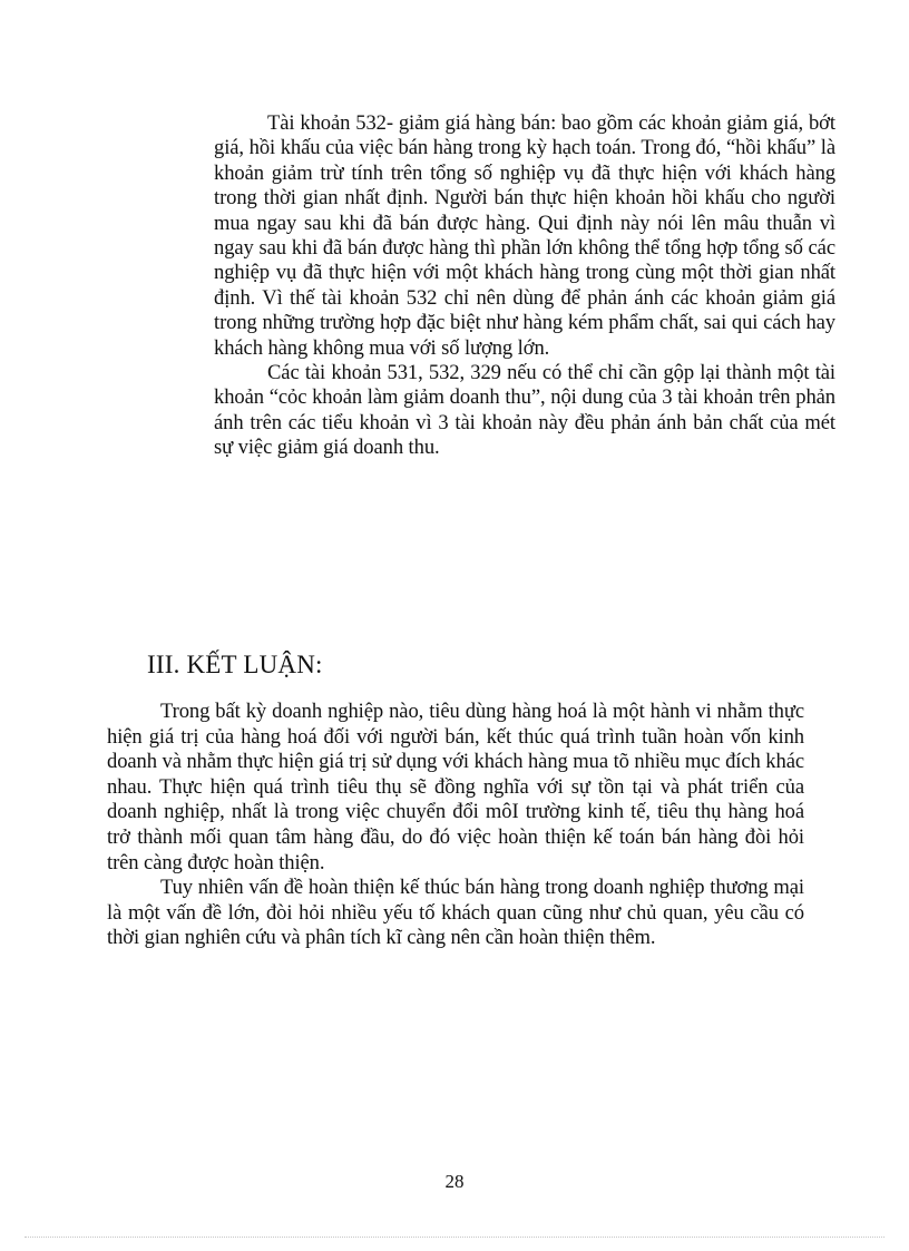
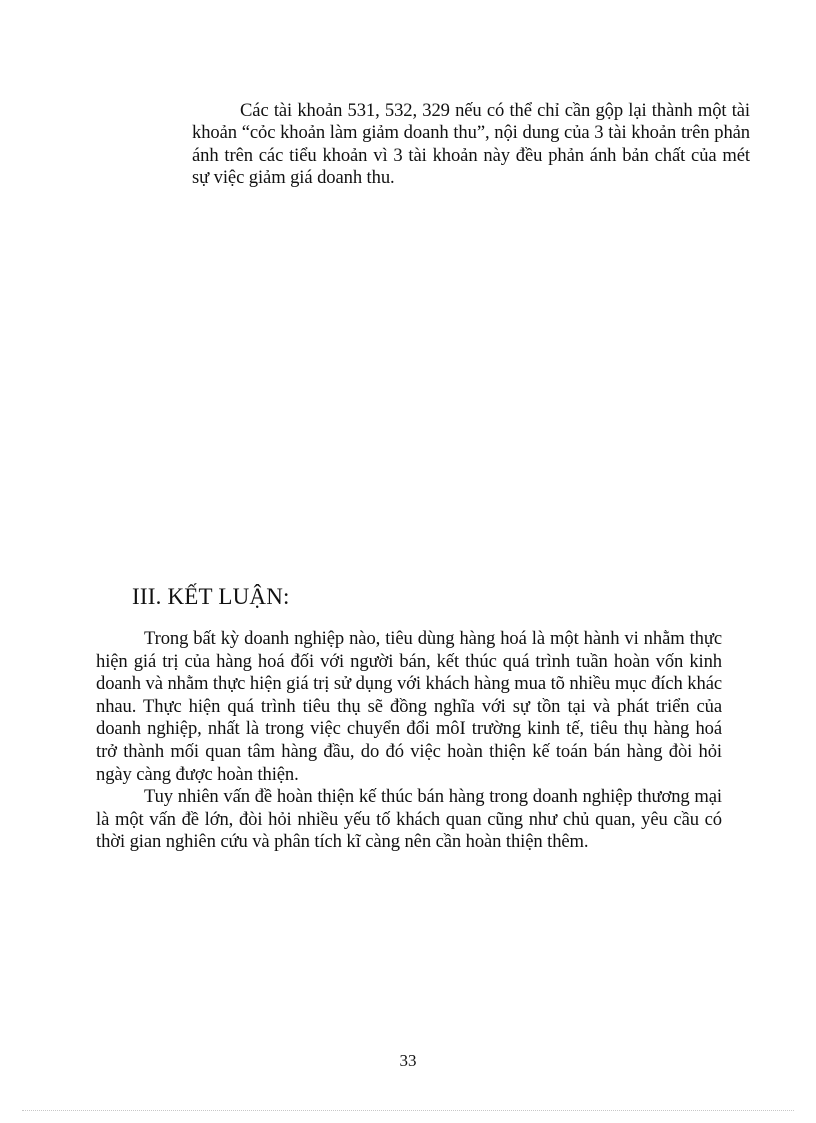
- Tài khoản 532- giảm giá hàng bán: bao gồm các khoản giảm giá, bớt giá, hồi khấu của việc bán hàng trong kỳ hạch toán. Trong đó, “hồi khấu” là khoản giảm trừ tính trên tổng số nghiệp vụ đã thực hiện với khách hàng trong thời gian nhất định. Người bán thực hiện khoản hồi khấu cho người mua ngay sau khi đã bán được hàng. Qui định này nói lên mâu thuẫn vì ngay sau khi đã bán được hàng thì phần lớn không thể tổng hợp tổng số các nghiệp vụ đã thực hiện với một khách hàng trong cùng một thời gian nhất định. Vì thế tài khoản 532 chỉ nên dùng để phản ánh các khoản giảm giá trong những trường hợp đặc biệt như hàng kém phẩm chất, sai qui cách hay khách hàng không mua với số lượng lớn.
  Các tài khoản 531, 532, 329 nếu có thể chỉ cần gộp lại thành một tài khoản “cỏc khoản làm giảm doanh thu”, nội dung của 3 tài khoản trên phản ánh trên các tiểu khoản vì 3 tài khoản này đều phản ánh bản chất của mét sự việc giảm giá doanh thu.
  III. KẾT LUẬN:
- Trong bất kỳ doanh nghiệp nào, tiêu dùng hàng hoá là một hành vi nhằm thực hiện giá trị của hàng hoá đối với người bán, kết thúc quá trình tuần hoàn vốn kinh doanh và nhằm thực hiện giá trị sử dụng với khách hàng mua tõ nhiều mục đích khác nhau. Thực hiện quá trình tiêu thụ sẽ đồng nghĩa với sự tồn tại và phát triển của doanh nghiệp, nhất là trong việc chuyển đổi môI trường kinh tế, tiêu thụ hàng hoá trở thành mối quan tâm hàng đầu, do đó việc hoàn thiện kế toán bán hàng đòi hỏi trên càng được hoàn thiện.
+ Trong bất kỳ doanh nghiệp nào, tiêu dùng hàng hoá là một hành vi nhằm thực hiện giá trị của hàng hoá đối với người bán, kết thúc quá trình tuần hoàn vốn kinh doanh và nhằm thực hiện giá trị sử dụng với khách hàng mua tõ nhiều mục đích khác nhau. Thực hiện quá trình tiêu thụ sẽ đồng nghĩa với sự tồn tại và phát triển của doanh nghiệp, nhất là trong việc chuyển đổi môI trường kinh tế, tiêu thụ hàng hoá trở thành mối quan tâm hàng đầu, do đó việc hoàn thiện kế toán bán hàng đòi hỏi ngày càng được hoàn thiện.
  Tuy nhiên vấn đề hoàn thiện kế thúc bán hàng trong doanh nghiệp thương mại là một vấn đề lớn, đòi hỏi nhiều yếu tố khách quan cũng như chủ quan, yêu cầu có thời gian nghiên cứu và phân tích kĩ càng nên cần hoàn thiện thêm.
- 28
+ 33
